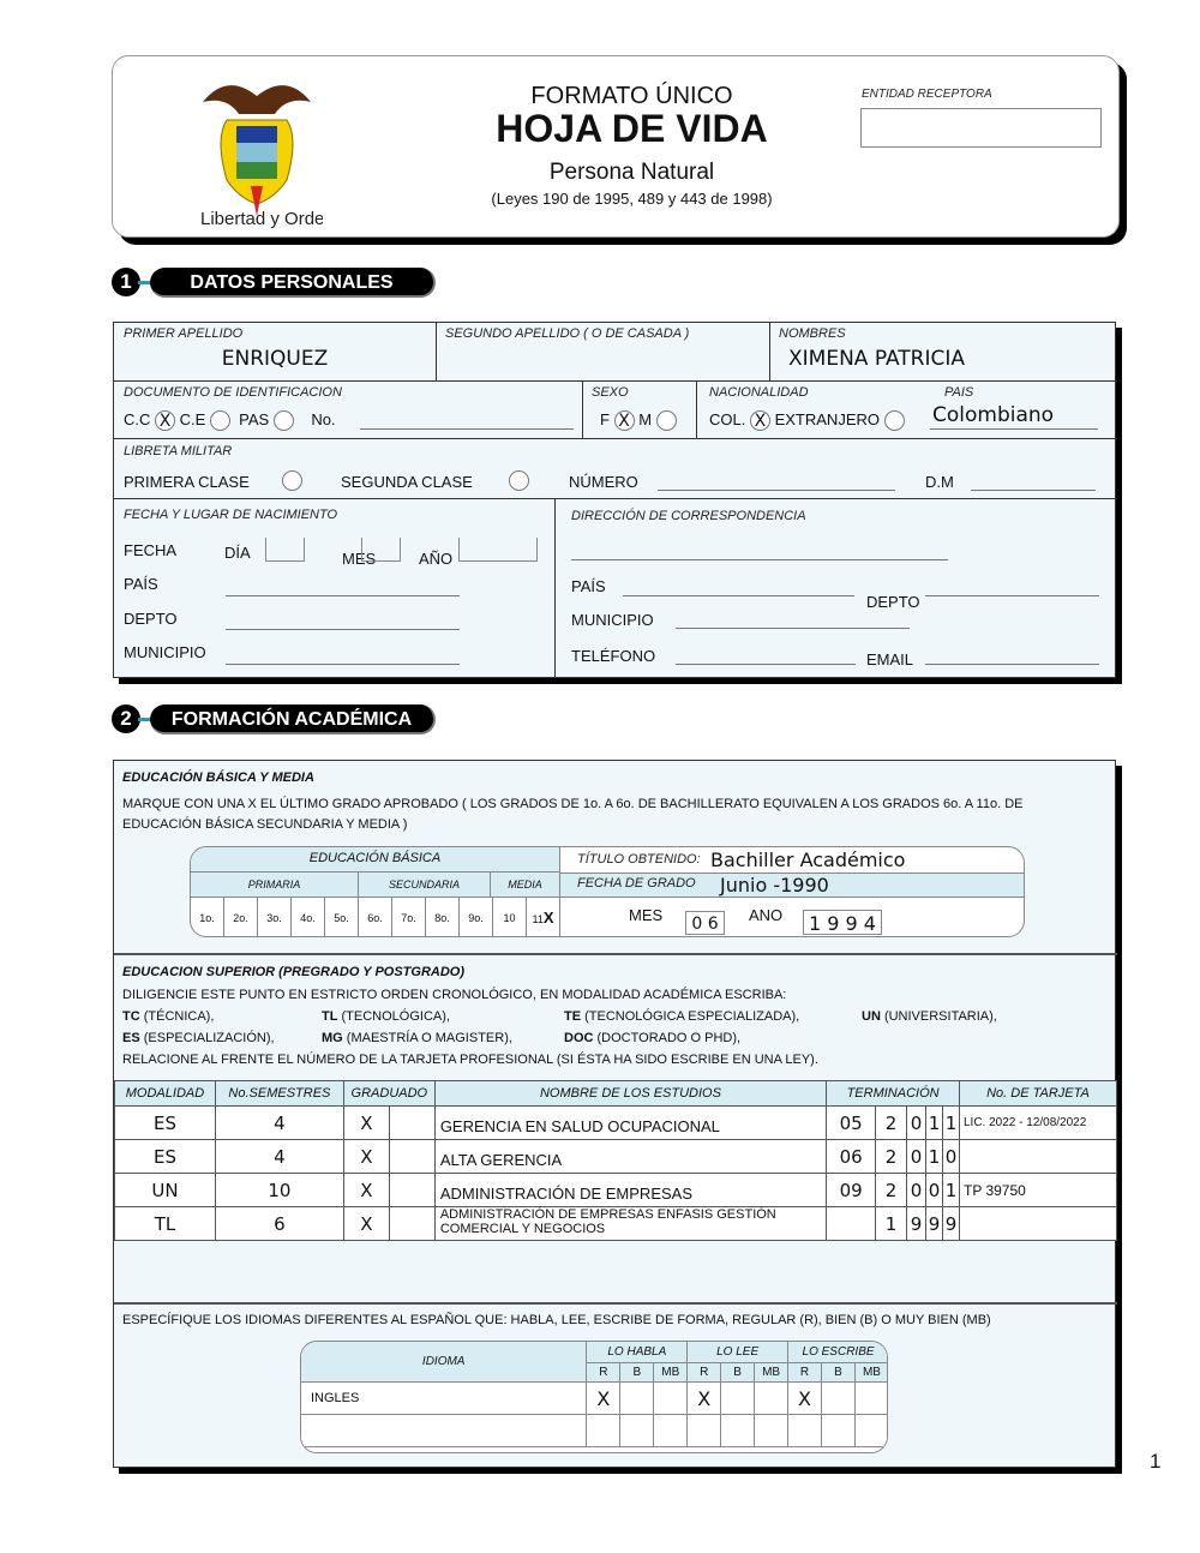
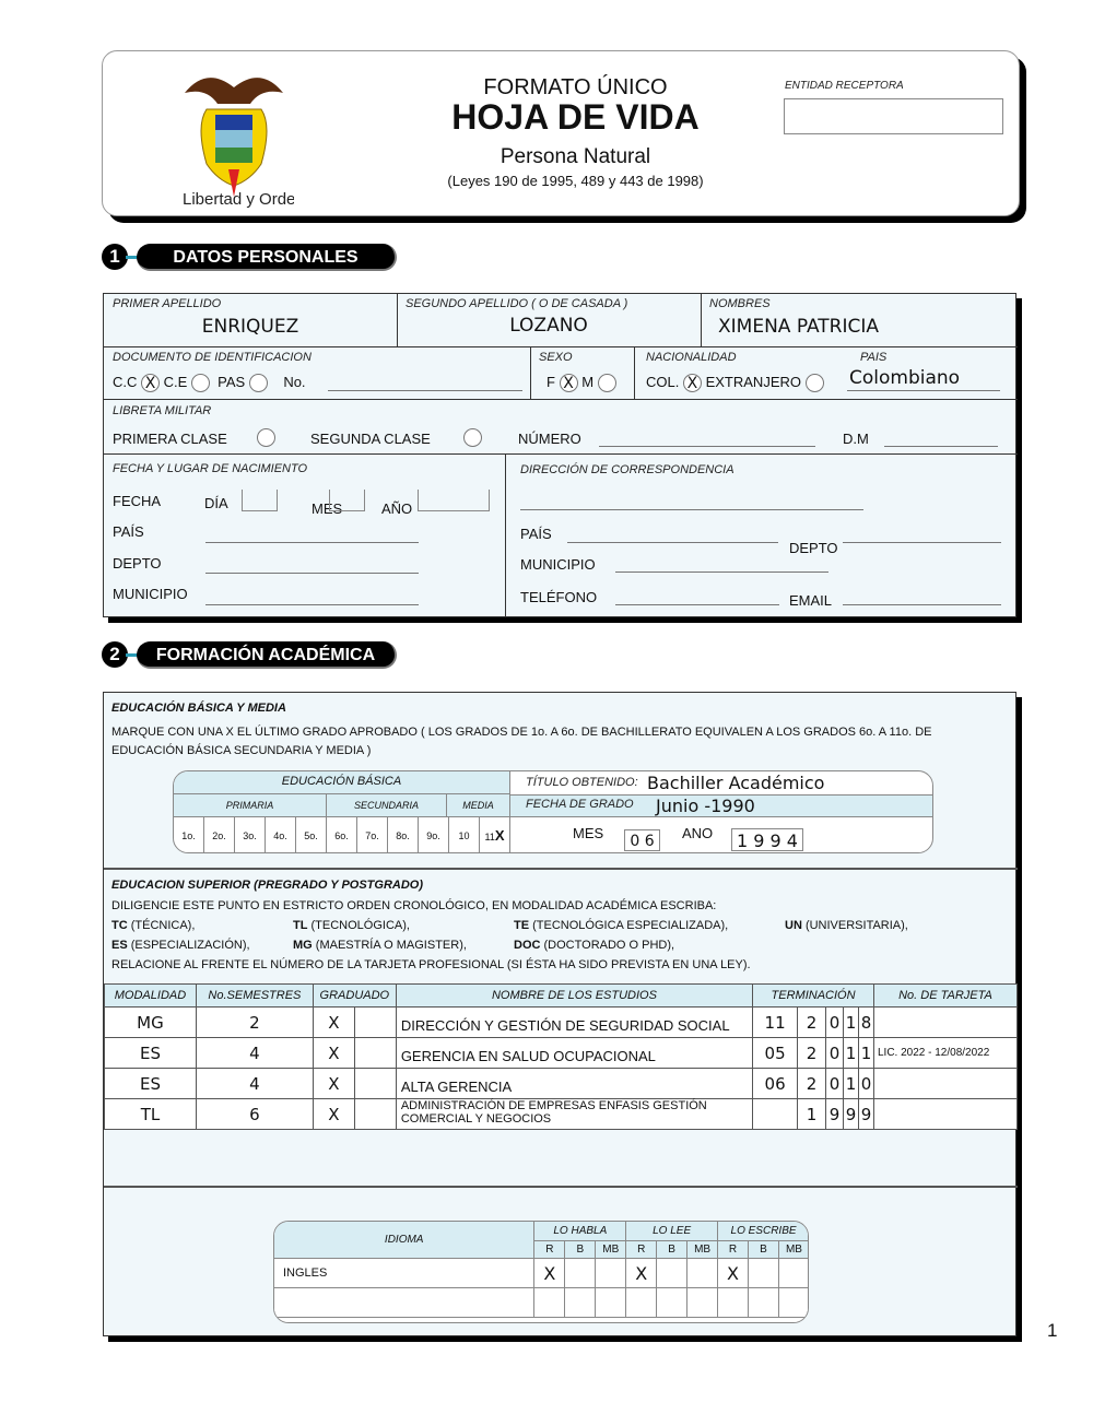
  Libertad y Orde
  FORMATO ÚNICO
  HOJA DE VIDA
  Persona Natural
  (Leyes 190 de 1995, 489 y 443 de 1998)
  ENTIDAD RECEPTORA
  1
  DATOS PERSONALES
  PRIMER APELLIDO
  ENRIQUEZ
  SEGUNDO APELLIDO ( O DE CASADA )
+ LOZANO
  NOMBRES
  XIMENA PATRICIA
  DOCUMENTO DE IDENTIFICACION
  C.C X C.E PAS No.
  SEXO
  F X M
  NACIONALIDAD
  COL. X EXTRANJERO
  PAIS
  Colombiano
  LIBRETA MILITAR
  PRIMERA CLASE
  SEGUNDA CLASE
  NÚMERO
  D.M
  FECHA Y LUGAR DE NACIMIENTO
  FECHA
  DÍA
  MES
  AÑO
  PAÍS
  DEPTO
  MUNICIPIO
  DIRECCIÓN DE CORRESPONDENCIA
  PAÍS
  DEPTO
  MUNICIPIO
  TELÉFONO
  EMAIL
  2
  FORMACIÓN ACADÉMICA
  EDUCACIÓN BÁSICA Y MEDIA
  MARQUE CON UNA X EL ÚLTIMO GRADO APROBADO ( LOS GRADOS DE 1o. A 6o. DE BACHILLERATO EQUIVALEN A LOS GRADOS 6o. A 11o. DE EDUCACIÓN BÁSICA SECUNDARIA Y MEDIA )
  EDUCACIÓN BÁSICA
  PRIMARIA
  SECUNDARIA
  MEDIA
  1o.
  2o.
  3o.
  4o.
  5o.
  6o.
  7o.
  8o.
  9o.
  10
  11X
  TÍTULO OBTENIDO:
  Bachiller Académico
  FECHA DE GRADO
  Junio -1990
  MES
  0 6
  ANO
  1 9 9 4
  EDUCACION SUPERIOR (PREGRADO Y POSTGRADO)
  DILIGENCIE ESTE PUNTO EN ESTRICTO ORDEN CRONOLÓGICO, EN MODALIDAD ACADÉMICA ESCRIBA:
  TC (TÉCNICA),
  TL (TECNOLÓGICA),
  TE (TECNOLÓGICA ESPECIALIZADA),
  UN (UNIVERSITARIA),
  ES (ESPECIALIZACIÓN),
  MG (MAESTRÍA O MAGISTER),
  DOC (DOCTORADO O PHD),
- RELACIONE AL FRENTE EL NÚMERO DE LA TARJETA PROFESIONAL (SI ÉSTA HA SIDO ESCRIBE EN UNA LEY).
+ RELACIONE AL FRENTE EL NÚMERO DE LA TARJETA PROFESIONAL (SI ÉSTA HA SIDO PREVISTA EN UNA LEY).
  MODALIDAD	No.SEMESTRES	GRADUADO	NOMBRE DE LOS ESTUDIOS	TERMINACIÓN	No. DE TARJETA
+ MG	2	X		DIRECCIÓN Y GESTIÓN DE SEGURIDAD SOCIAL	11	2	0	1	8
  ES	4	X		GERENCIA EN SALUD OCUPACIONAL	05	2	0	1	1	LIC. 2022 - 12/08/2022
  ES	4	X		ALTA GERENCIA	06	2	0	1	0
- UN	10	X		ADMINISTRACIÓN DE EMPRESAS	09	2	0	0	1	TP 39750
  TL	6	X		ADMINISTRACIÓN DE EMPRESAS ENFASIS GESTIÓN COMERCIAL Y NEGOCIOS		1	9	9	9
- ESPECÍFIQUE LOS IDIOMAS DIFERENTES AL ESPAÑOL QUE: HABLA, LEE, ESCRIBE DE FORMA, REGULAR (R), BIEN (B) O MUY BIEN (MB)
  IDIOMA	LO HABLA	LO LEE	LO ESCRIBE
  R	B	MB	R	B	MB	R	B	MB
  INGLES	X			X			X
  1
